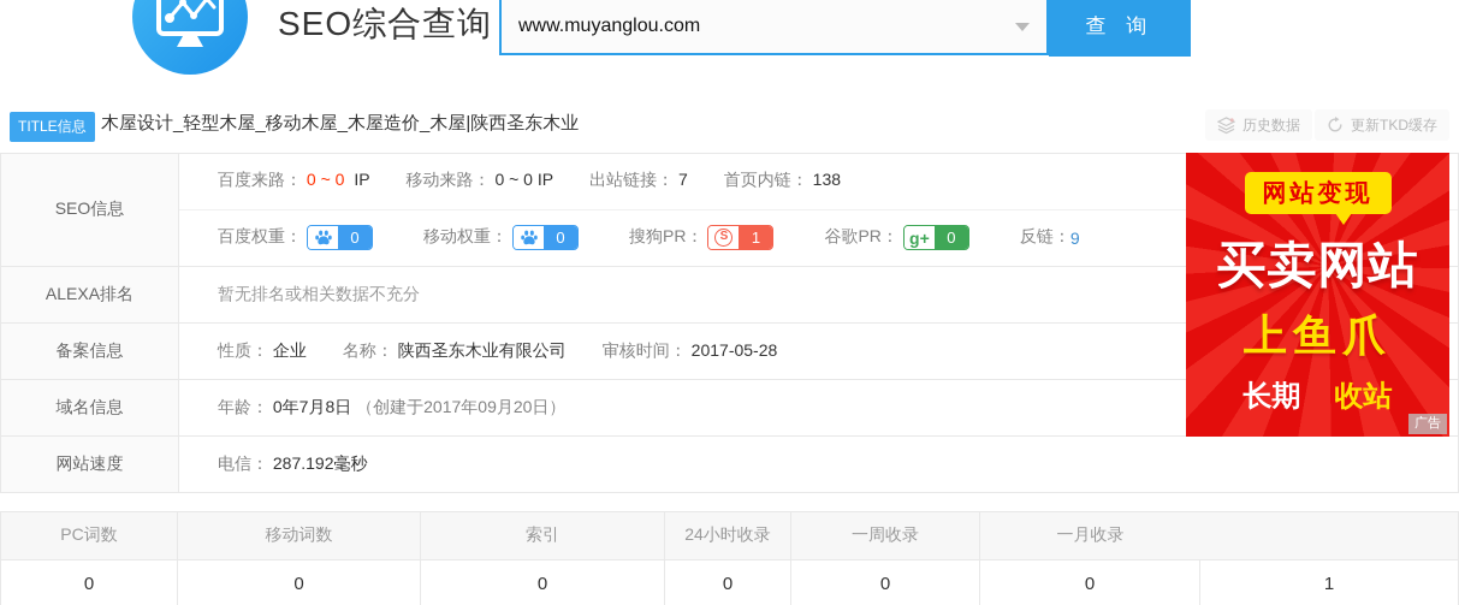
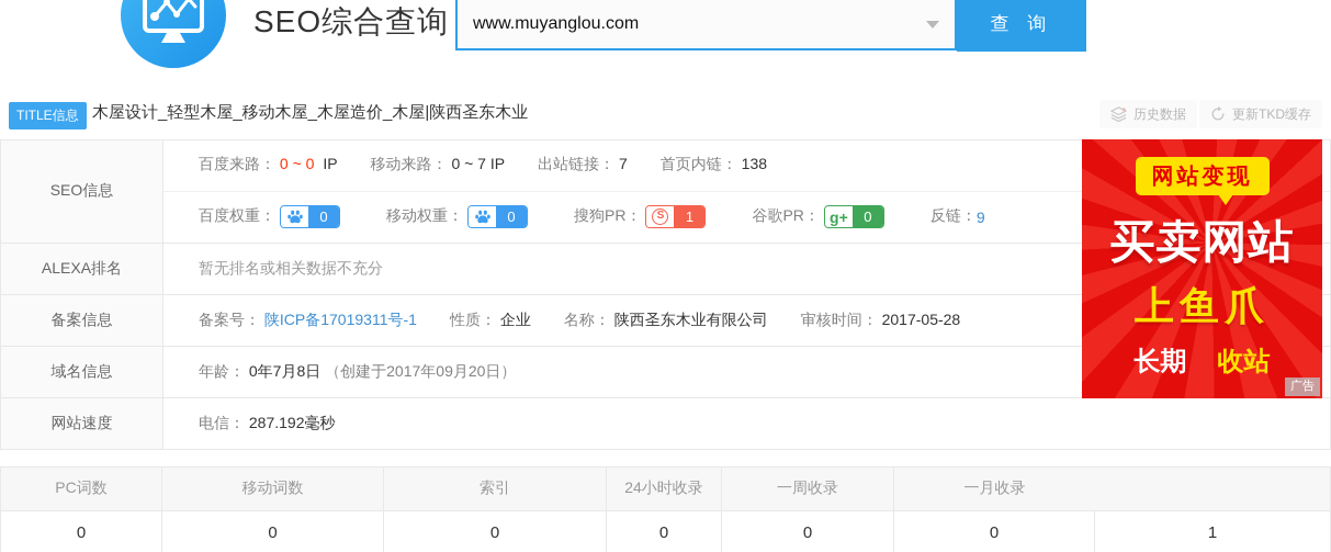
  SEO综合查询
  www.muyanglou.com
  查 询
  TITLE信息
  木屋设计_轻型木屋_移动木屋_木屋造价_木屋|陕西圣东木业
  历史数据
  更新TKD缓存
  SEO信息
  百度来路： 0 ~ 0 IP
- 移动来路： 0 ~ 0 IP
+ 移动来路： 0 ~ 7 IP
  出站链接： 7
  首页内链： 138
  百度权重：
  0
  移动权重：
  0
  搜狗PR：
  S
  1
  谷歌PR：
  g+
  0
  反链：
  9
  ALEXA排名
  暂无排名或相关数据不充分
  备案信息
+ 备案号： 陕ICP备17019311号-1
  性质： 企业
  名称： 陕西圣东木业有限公司
  审核时间： 2017-05-28
  域名信息
  年龄： 0年7月8日 （创建于2017年09月20日）
  网站速度
  电信： 287.192毫秒
  网站变现
  买卖网站
  上鱼爪
  长期
  收站
  广告
  PC词数
  移动词数
  索引
  24小时收录
  一周收录
  一月收录
  0
  0
  0
  0
  0
  0
  1
